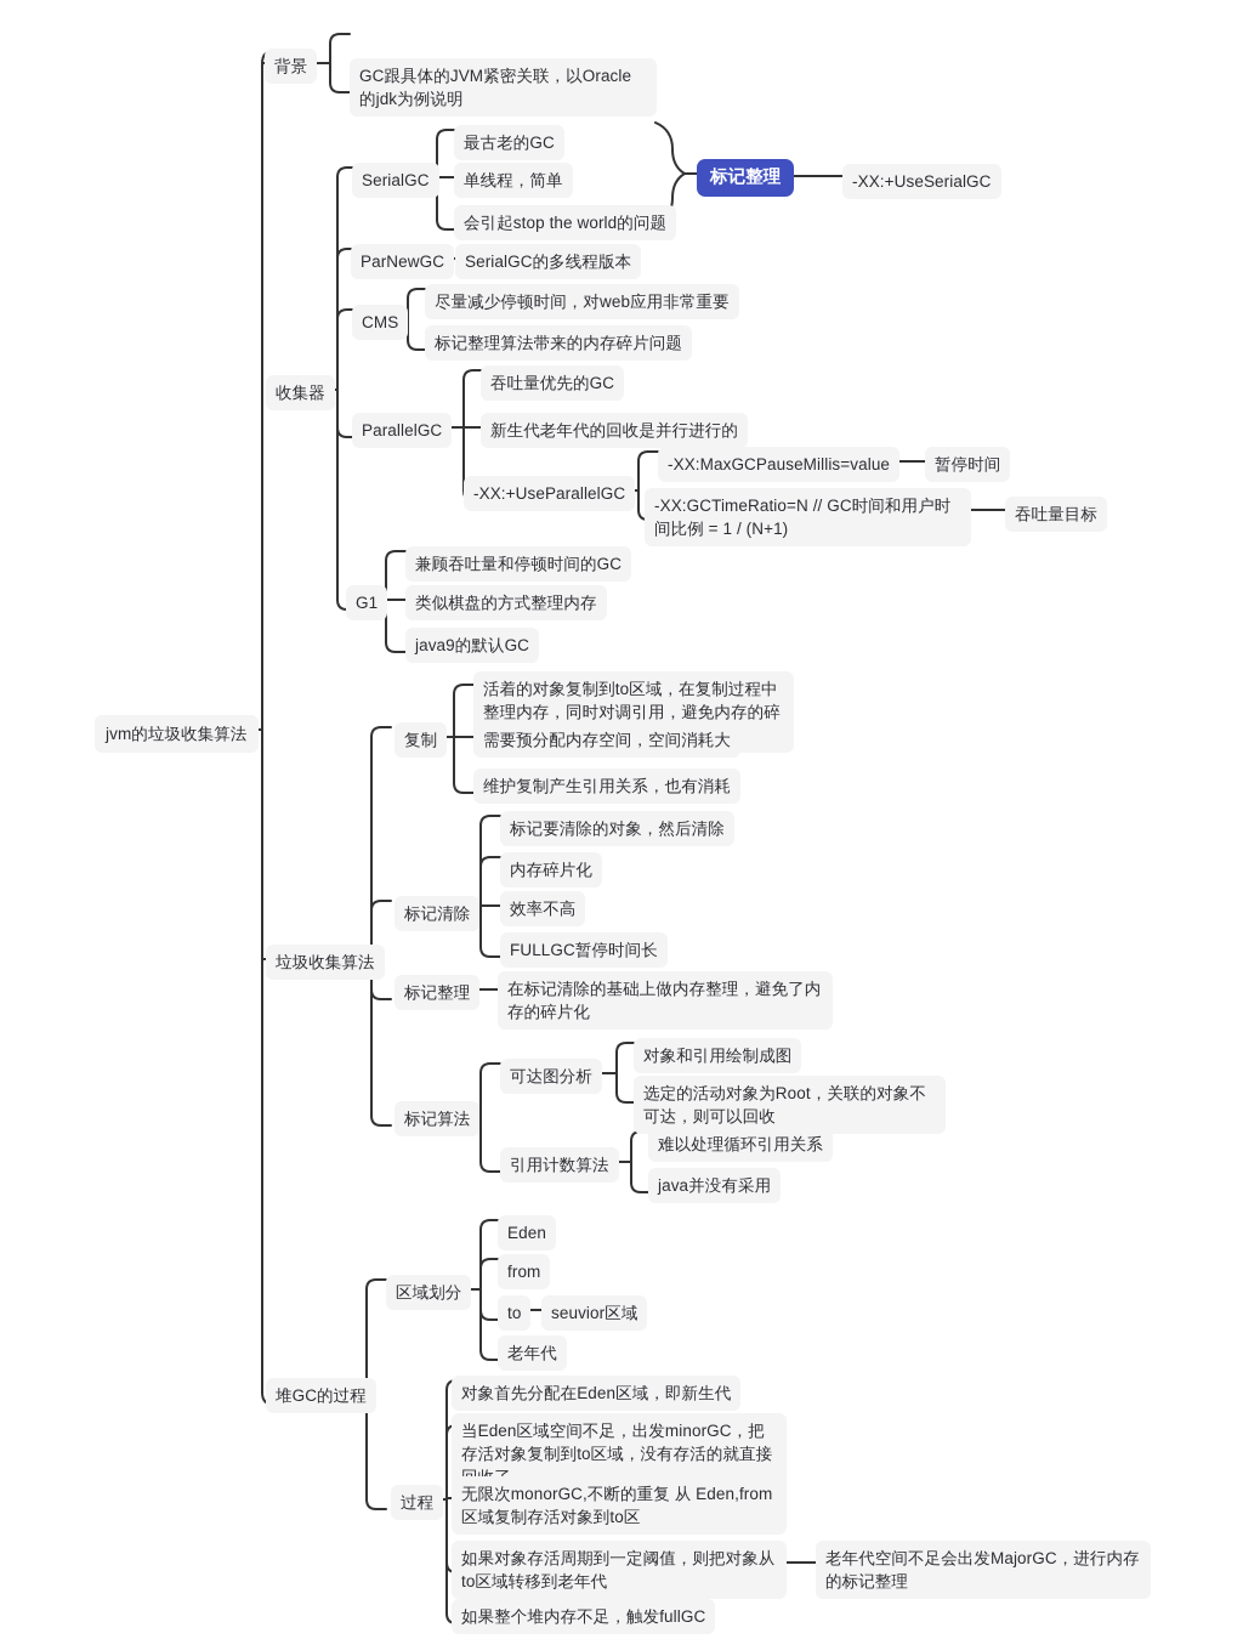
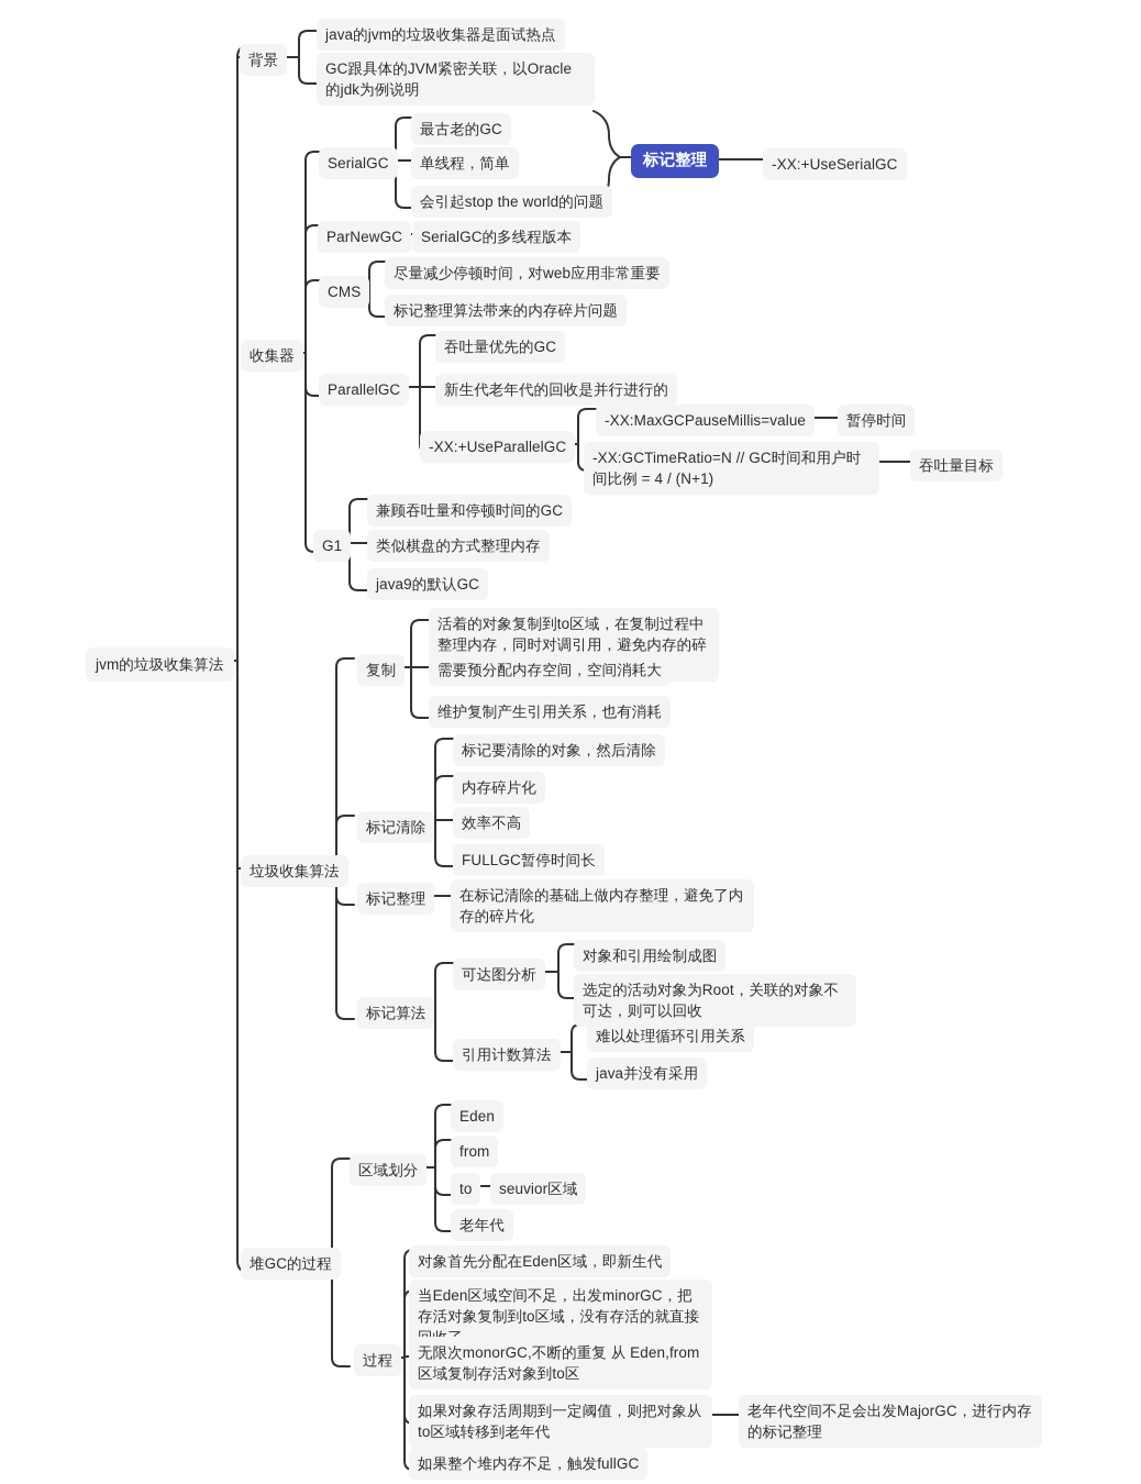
  jvm的垃圾收集算法
  背景
+ java的jvm的垃圾收集器是面试热点
  GC跟具体的JVM紧密关联，以Oracle的jdk为例说明
  收集器
  SerialGC
  最古老的GC
  单线程，简单
  会引起stop the world的问题
  标记整理
  -XX:+UseSerialGC
  ParNewGC
  SerialGC的多线程版本
  CMS
  尽量减少停顿时间，对web应用非常重要
  标记整理算法带来的内存碎片问题
  ParallelGC
  吞吐量优先的GC
  新生代老年代的回收是并行进行的
  -XX:+UseParallelGC
  -XX:MaxGCPauseMillis=value
  暂停时间
- -XX:GCTimeRatio=N // GC时间和用户时间比例 = 1 / (N+1)
+ -XX:GCTimeRatio=N // GC时间和用户时间比例 = 4 / (N+1)
  吞吐量目标
  G1
  兼顾吞吐量和停顿时间的GC
  类似棋盘的方式整理内存
  java9的默认GC
  垃圾收集算法
  复制
  活着的对象复制到to区域，在复制过程中整理内存，同时对调引用，避免内存的碎
  需要预分配内存空间，空间消耗大
  维护复制产生引用关系，也有消耗
  标记清除
  标记要清除的对象，然后清除
  内存碎片化
  效率不高
  FULLGC暂停时间长
  标记整理
  在标记清除的基础上做内存整理，避免了内存的碎片化
  标记算法
  可达图分析
  对象和引用绘制成图
  选定的活动对象为Root，关联的对象不可达，则可以回收
  引用计数算法
  难以处理循环引用关系
  java并没有采用
  堆GC的过程
  区域划分
  Eden
  from
  to
  seuvior区域
  老年代
  过程
  对象首先分配在Eden区域，即新生代
  当Eden区域空间不足，出发minorGC，把存活对象复制到to区域，没有存活的就直接
  无限次monorGC,不断的重复 从 Eden,from区域复制存活对象到to区
  如果对象存活周期到一定阈值，则把对象从to区域转移到老年代
  老年代空间不足会出发MajorGC，进行内存的标记整理
  如果整个堆内存不足，触发fullGC
